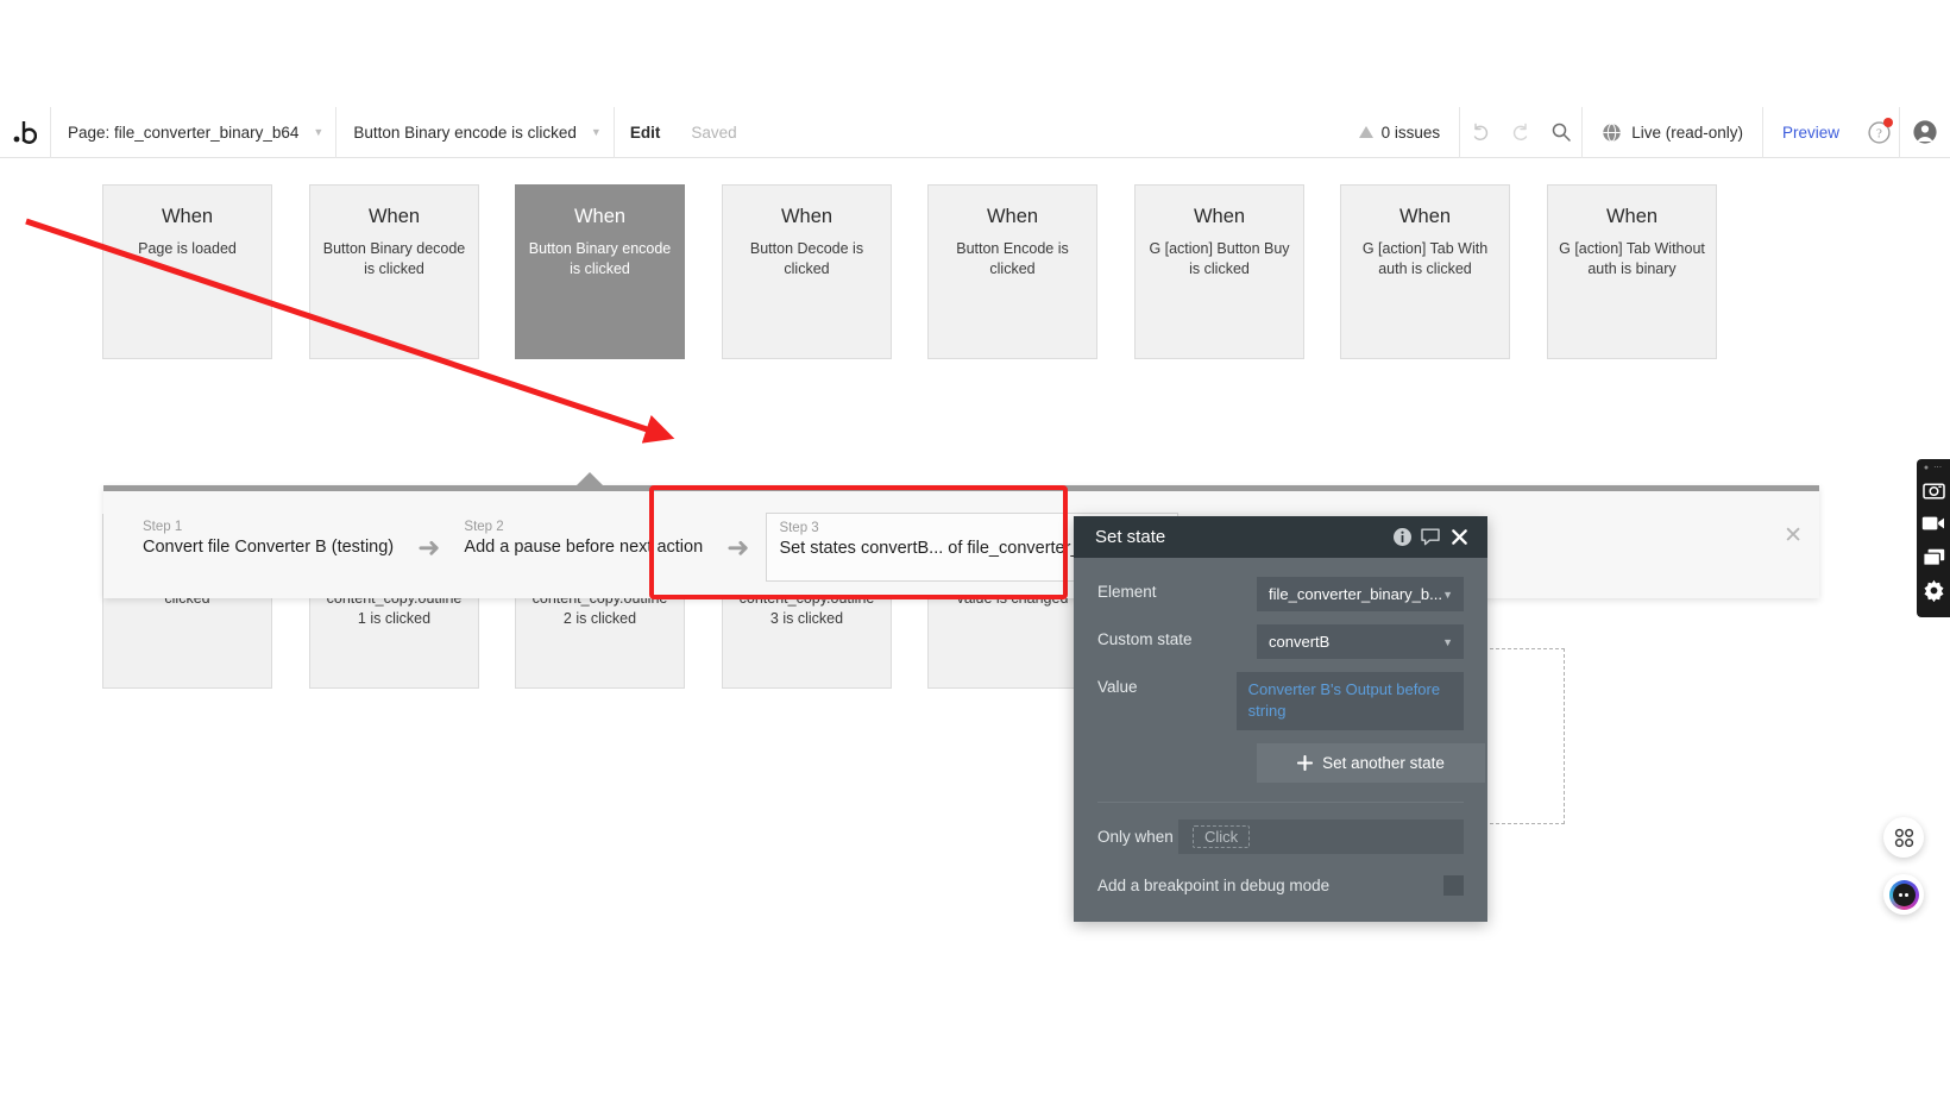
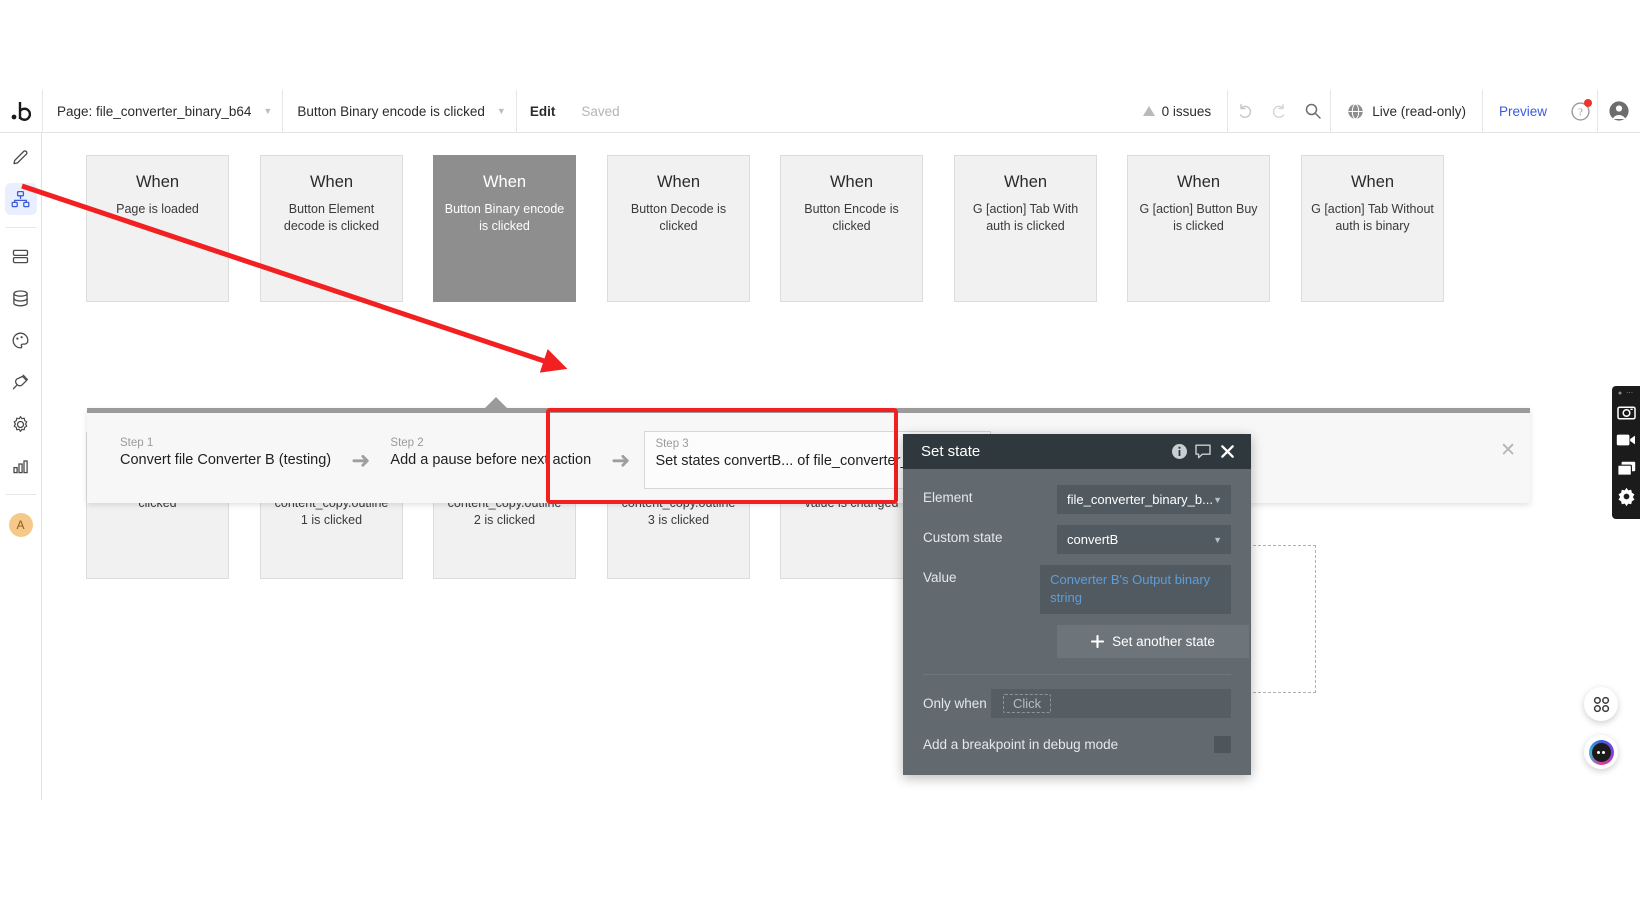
  Page: file_converter_binary_b64
  ▼
  Button Binary encode is clicked
  ▼
  Edit
  Saved
  0 issues
  Live (read-only)
  Preview
  ?
+ A
  When
  Page is loaded
  When
- Button Binary decode is clicked
+ Button Element decode is clicked
  When
  Button Binary encode is clicked
  When
  Button Decode is clicked
  When
  Button Encode is clicked
  When
- G [action] Button Buy is clicked
+ G [action] Tab With auth is clicked
  When
- G [action] Tab With auth is clicked
+ G [action] Button Buy is clicked
  When
  G [action] Tab Without auth is binary
  content_copy.outline 1 is clicked
  content_copy.outline 2 is clicked
  content_copy.outline 3 is clicked
  ✕
  Step 1
  Convert file Converter B (testing)
  ➜
  Step 2
  Add a pause before next action
  ➜
  Step 3
  Set states convertB... of file_converter
  Set state
  Element
  file_converter_binary_b...
  ▼
  Custom state
  convertB
  ▼
  Value
- Converter B's Output before string
+ Converter B's Output binary string
  Set another state
  Only when
  Click
  Add a breakpoint in debug mode
